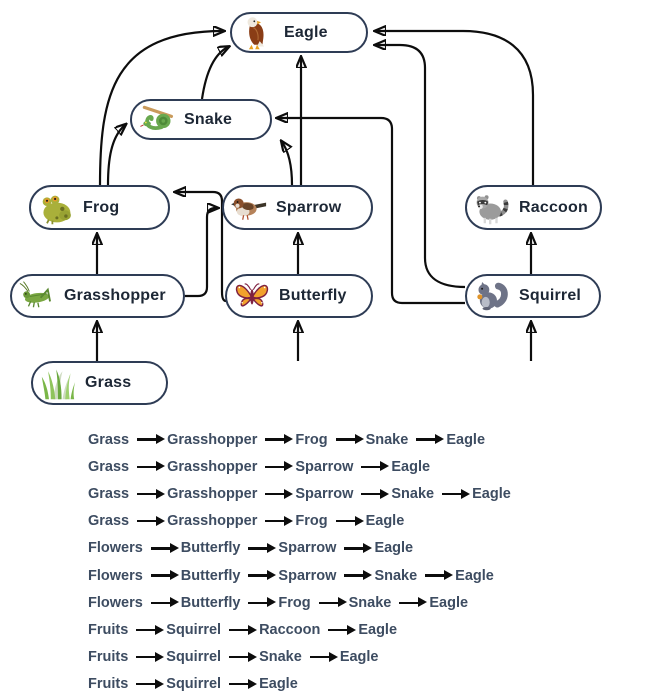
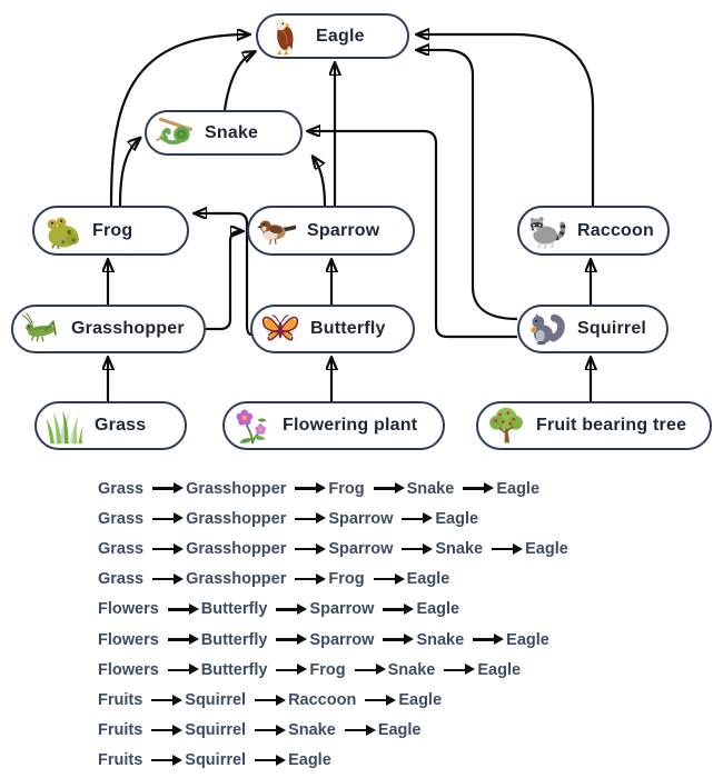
  Eagle
  Snake
  Frog
  Sparrow
  Raccoon
  Grasshopper
  Butterfly
  Squirrel
  Grass
+ Flowering plant
+ Fruit bearing tree
  Grass
  Grasshopper
  Frog
  Snake
  Eagle
  Grass
  Grasshopper
  Sparrow
  Eagle
  Grass
  Grasshopper
  Sparrow
  Snake
  Eagle
  Grass
  Grasshopper
  Frog
  Eagle
  Flowers
  Butterfly
  Sparrow
  Eagle
  Flowers
  Butterfly
  Sparrow
  Snake
  Eagle
  Flowers
  Butterfly
  Frog
  Snake
  Eagle
  Fruits
  Squirrel
  Raccoon
  Eagle
  Fruits
  Squirrel
  Snake
  Eagle
  Fruits
  Squirrel
  Eagle
